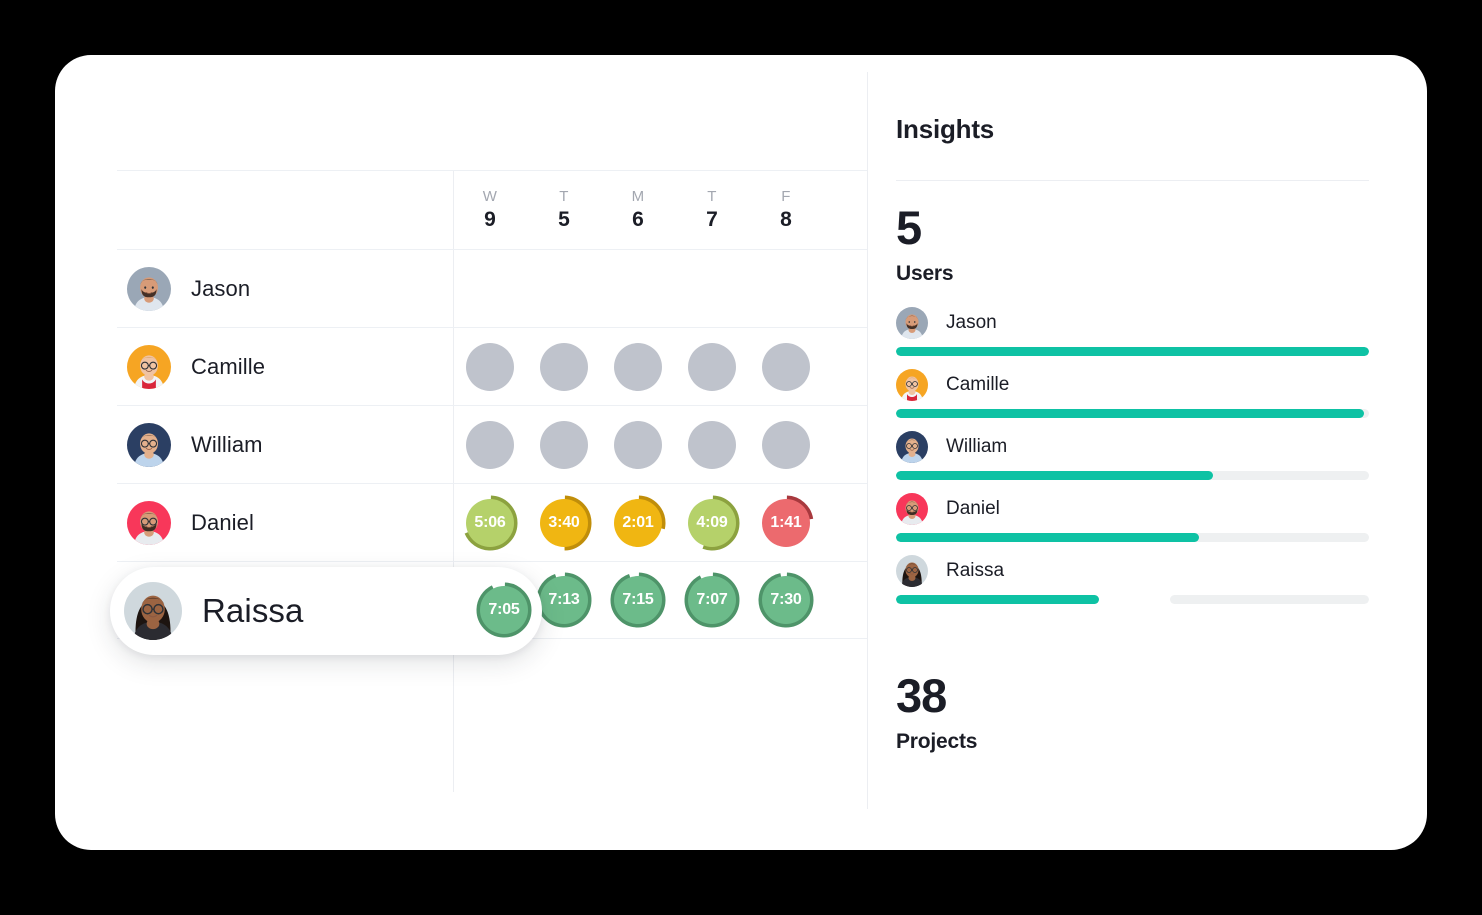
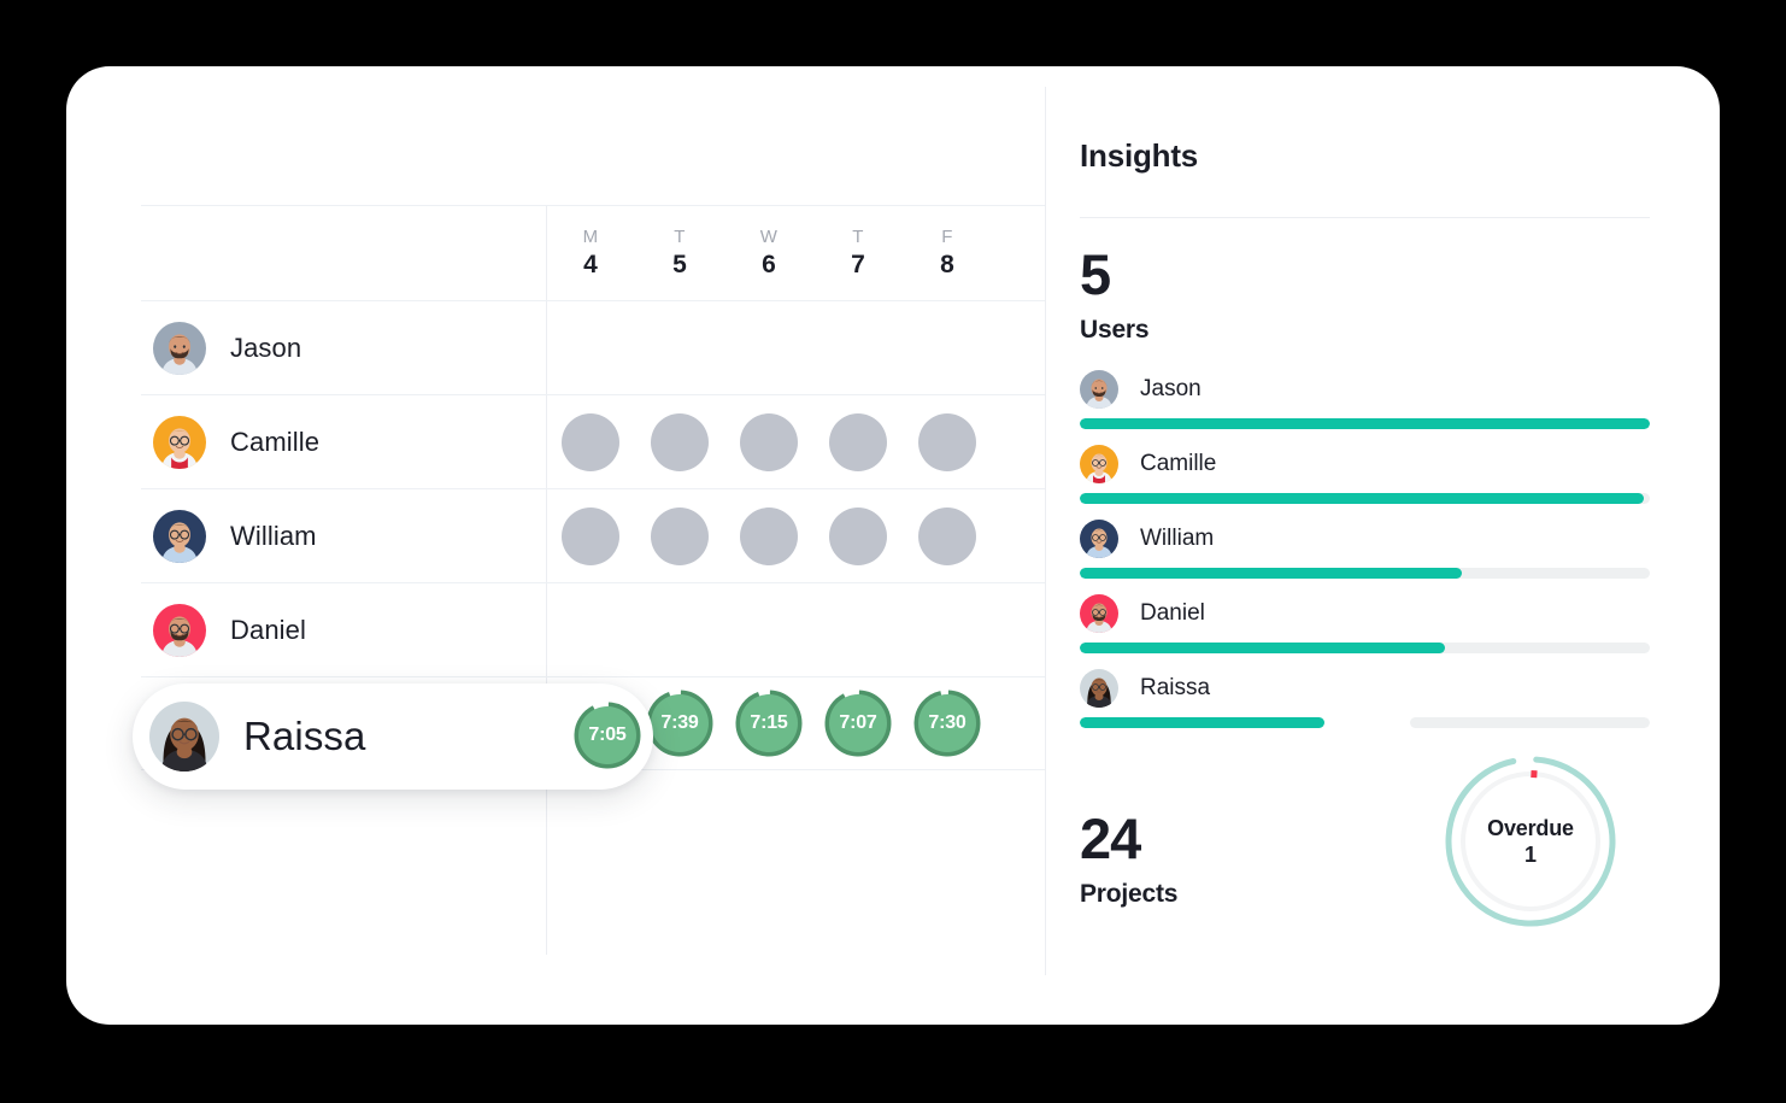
- W
+ M
- 9
+ 4
  T
  5
- M
+ W
  6
  T
  7
  F
  8
  Jason
  Camille
  William
  Daniel
- 5:06
- 3:40
- 2:01
- 4:09
- 1:41
- 7:13
+ 7:39
  7:15
  7:07
  7:30
  Raissa
  7:05
  Insights
  5
  Users
  Jason
  Camille
  William
  Daniel
  Raissa
- 38
+ 24
  Projects
+ Overdue
+ 1
